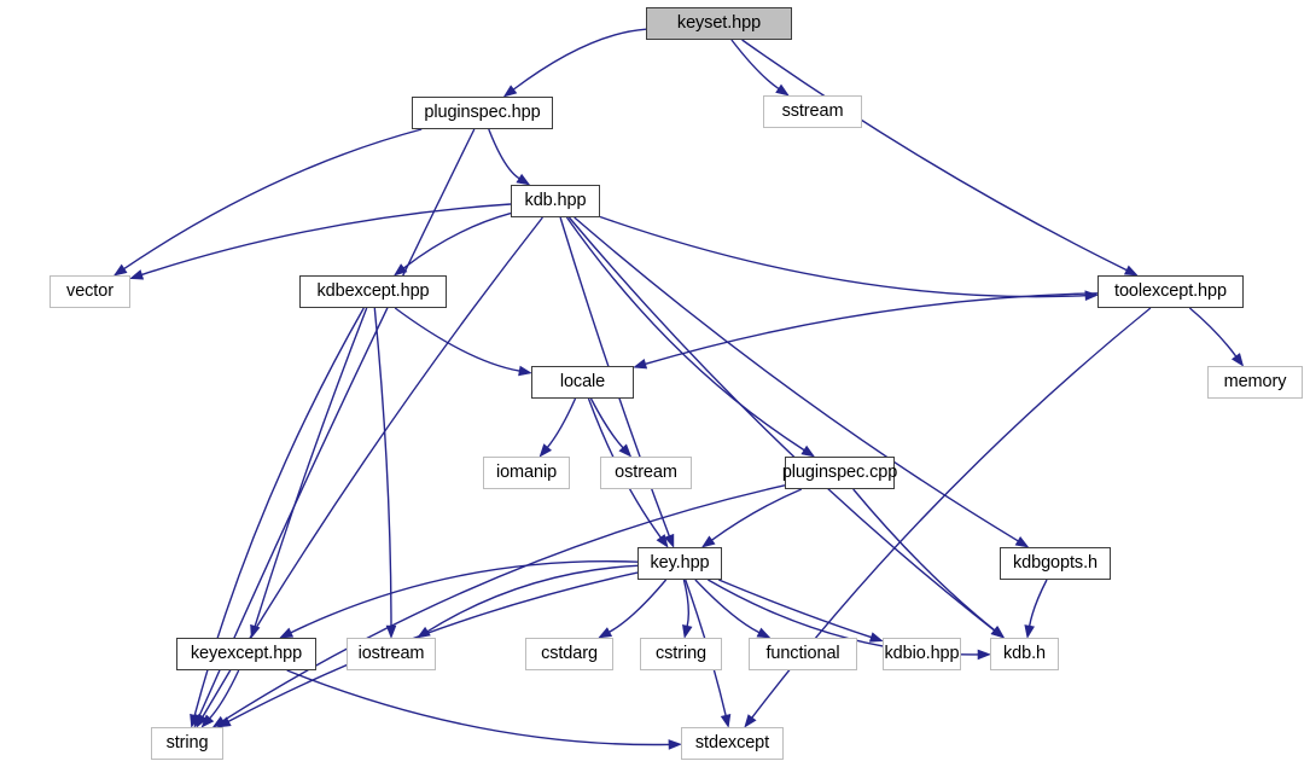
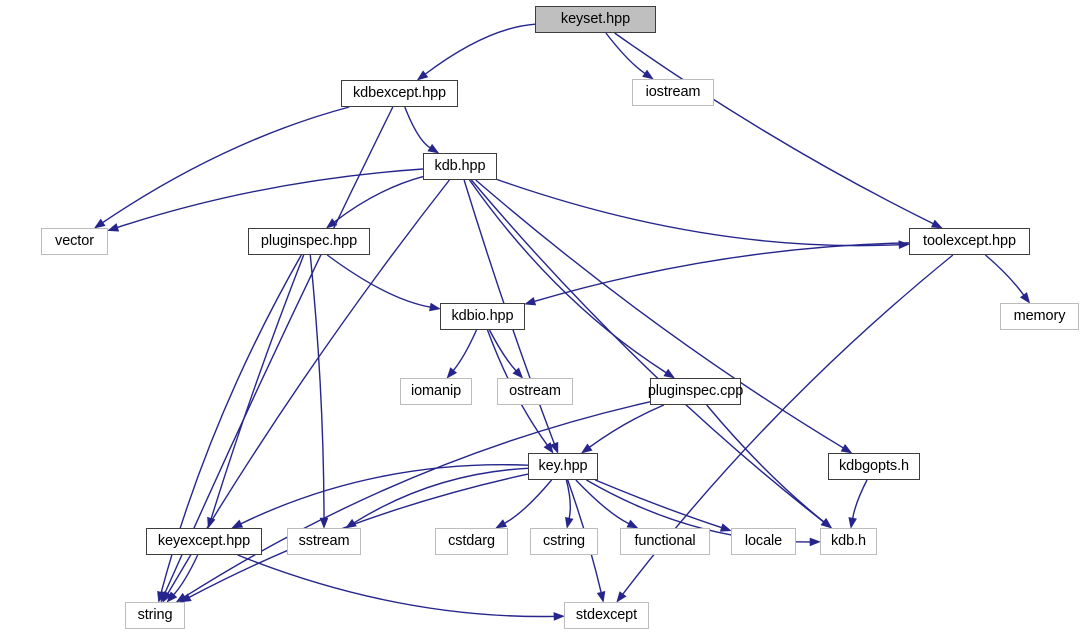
  keyset.hpp
- pluginspec.hpp
+ kdbexcept.hpp
- sstream
+ iostream
  kdb.hpp
  vector
- kdbexcept.hpp
+ pluginspec.hpp
  toolexcept.hpp
- locale
+ kdbio.hpp
  memory
  iomanip
  ostream
  pluginspec.cpp
  key.hpp
  kdbgopts.h
  keyexcept.hpp
- iostream
+ sstream
  cstdarg
  cstring
  functional
- kdbio.hpp
+ locale
  kdb.h
  string
  stdexcept
